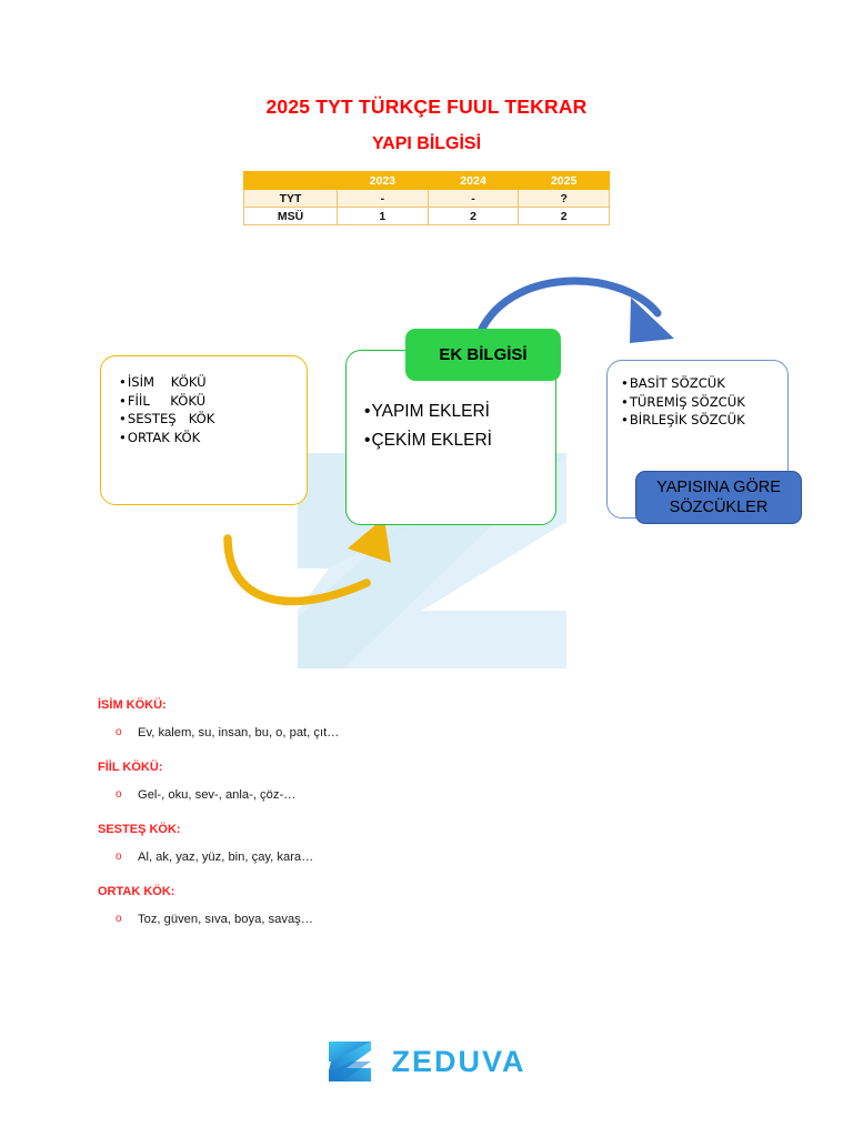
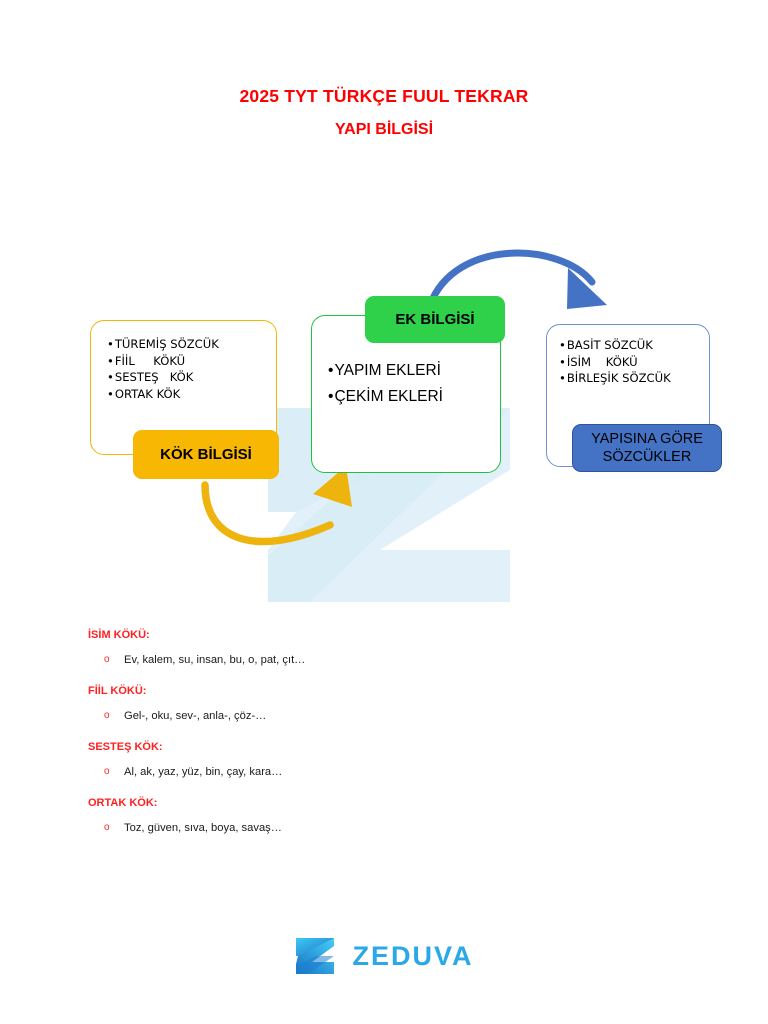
  2025 TYT TÜRKÇE FUUL TEKRAR
  YAPI BİLGİSİ
- 	2023	2024	2025
- TYT	-	-	?
- MSÜ	1	2	2
- İSİM KÖKÜ
+ TÜREMİŞ SÖZCÜK
  FİİL KÖKÜ
  SESTEŞ KÖK
  ORTAK KÖK
  YAPIM EKLERİ
  ÇEKİM EKLERİ
  BASİT SÖZCÜK
- TÜREMİŞ SÖZCÜK
+ İSİM KÖKÜ
  BİRLEŞİK SÖZCÜK
+ KÖK BİLGİSİ
  EK BİLGİSİ
  YAPISINA GÖRE
  SÖZCÜKLER
  İSİM KÖKÜ:
  o
  Ev, kalem, su, insan, bu, o, pat, çıt…
  FİİL KÖKÜ:
  o
  Gel-, oku, sev-, anla-, çöz-…
  SESTEŞ KÖK:
  o
  Al, ak, yaz, yüz, bin, çay, kara…
  ORTAK KÖK:
  o
  Toz, güven, sıva, boya, savaş…
  ZEDUVA
